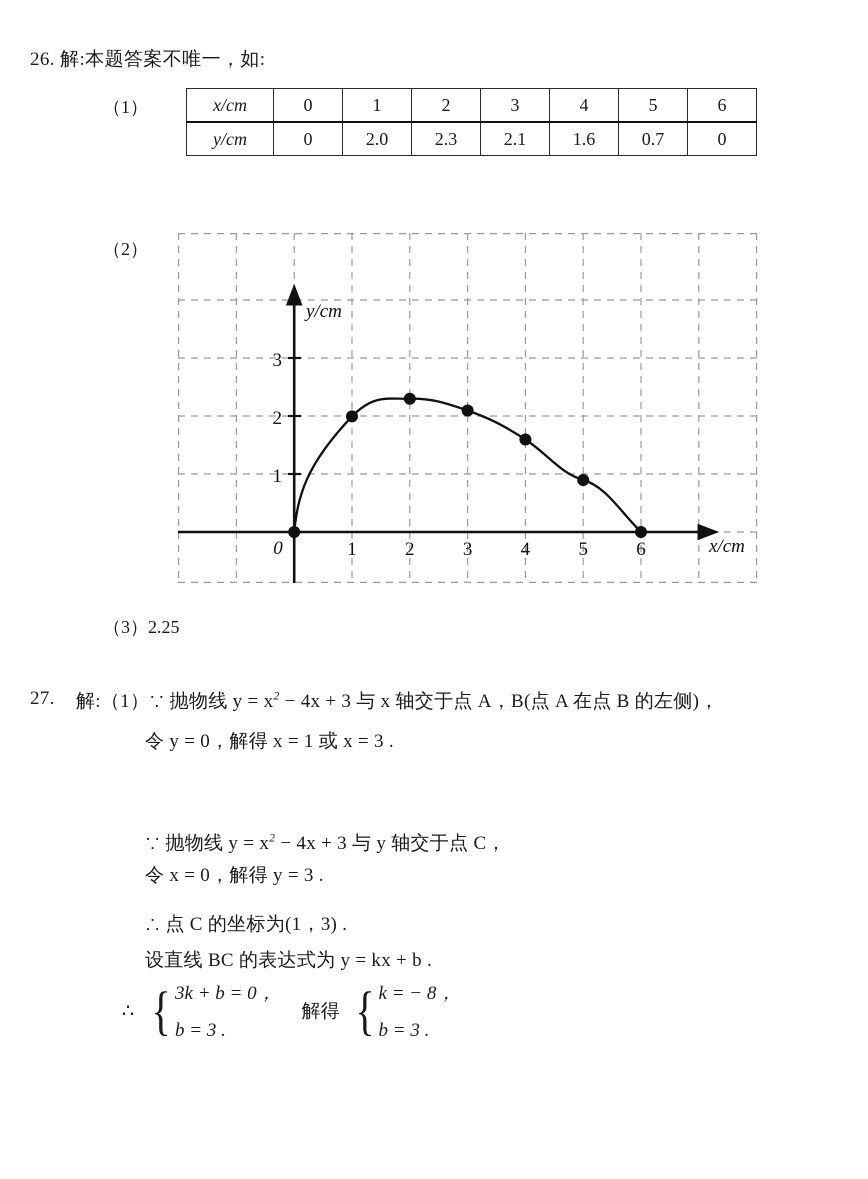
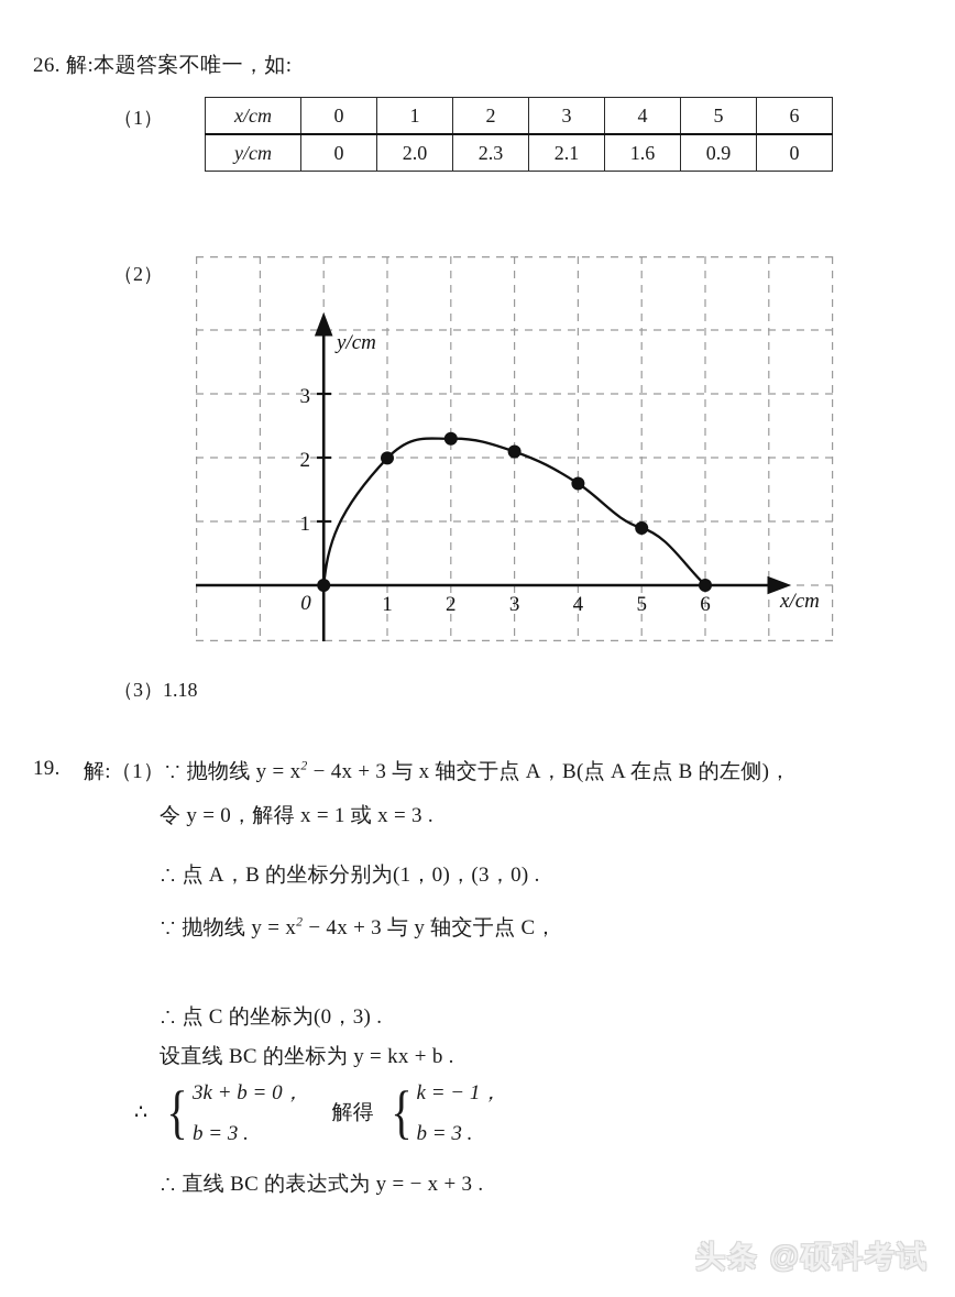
  26. 解:本题答案不唯一，如:
  （1）
  x/cm	0	1	2	3	4	5	6
- y/cm	0	2.0	2.3	2.1	1.6	0.7	0
+ y/cm	0	2.0	2.3	2.1	1.6	0.9	0
  （2）
  0
  1
  2
  3
  4
  5
  6
  1
  2
  3
  y/cm
  x/cm
- （3）2.25
+ （3）1.18
- 27.
+ 19.
  解:（1）∵ 抛物线 y = x2 − 4x + 3 与 x 轴交于点 A，B(点 A 在点 B 的左侧)，
  令 y = 0，解得 x = 1 或 x = 3 .
+ ∴ 点 A，B 的坐标分别为(1，0)，(3，0) .
  ∵ 抛物线 y = x2 − 4x + 3 与 y 轴交于点 C，
- 令 x = 0，解得 y = 3 .
- ∴ 点 C 的坐标为(1，3) .
+ ∴ 点 C 的坐标为(0，3) .
- 设直线 BC 的表达式为 y = kx + b .
+ 设直线 BC 的坐标为 y = kx + b .
  ∴
  {
  3k + b = 0，
  b = 3 .
  解得
  {
- k = − 8，
+ k = − 1，
  b = 3 .
+ ∴ 直线 BC 的表达式为 y = − x + 3 .
+ 头条 @硕科考试
